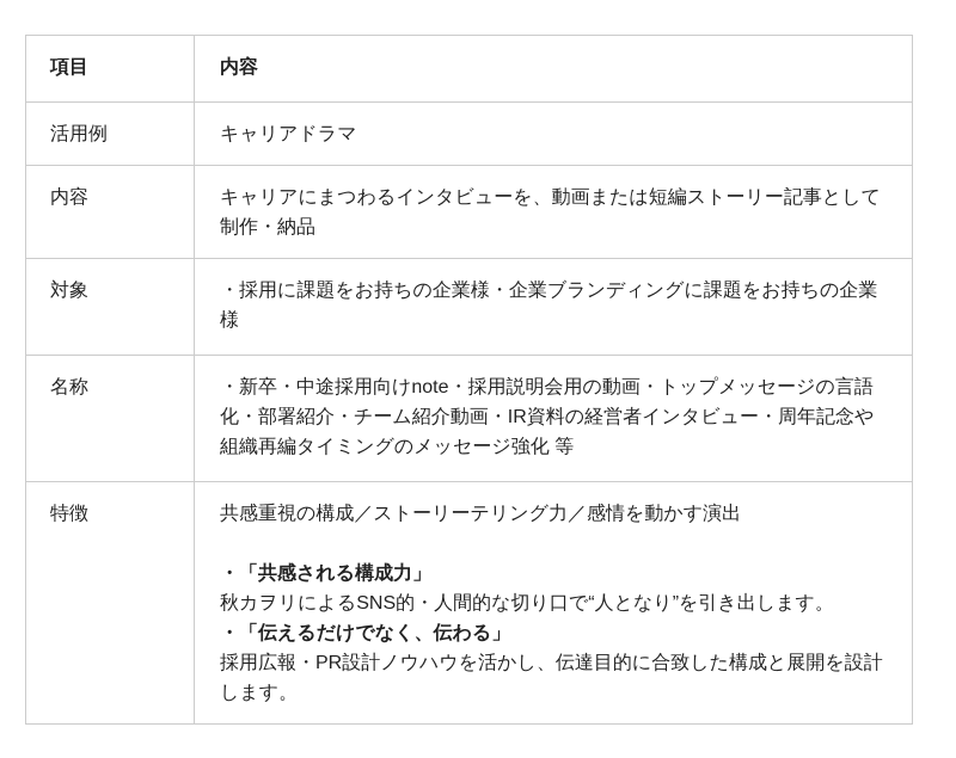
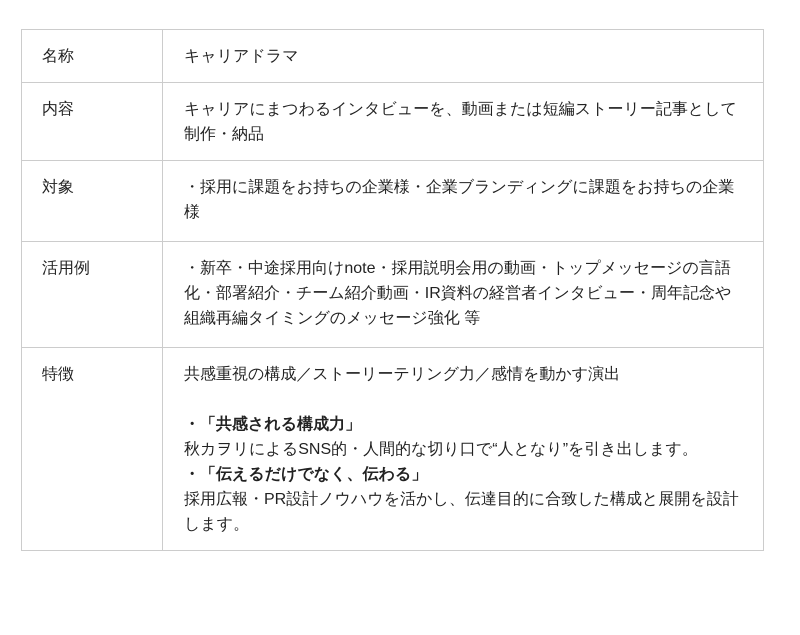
- 項目	内容
- 活用例	キャリアドラマ
+ 名称	キャリアドラマ
  内容	キャリアにまつわるインタビューを、動画または短編ストーリー記事として制作・納品
  対象	・採用に課題をお持ちの企業様・企業ブランディングに課題をお持ちの企業様
- 名称	・新卒・中途採用向けnote・採用説明会用の動画・トップメッセージの言語化・部署紹介・チーム紹介動画・IR資料の経営者インタビュー・周年記念や組織再編タイミングのメッセージ強化 等
+ 活用例	・新卒・中途採用向けnote・採用説明会用の動画・トップメッセージの言語化・部署紹介・チーム紹介動画・IR資料の経営者インタビュー・周年記念や組織再編タイミングのメッセージ強化 等
  特徴	共感重視の構成／ストーリーテリング力／感情を動かす演出 ・「共感される構成力」 秋カヲリによるSNS的・人間的な切り口で“人となり”を引き出します。 ・「伝えるだけでなく、伝わる」 採用広報・PR設計ノウハウを活かし、伝達目的に合致した構成と展開を設計します。
